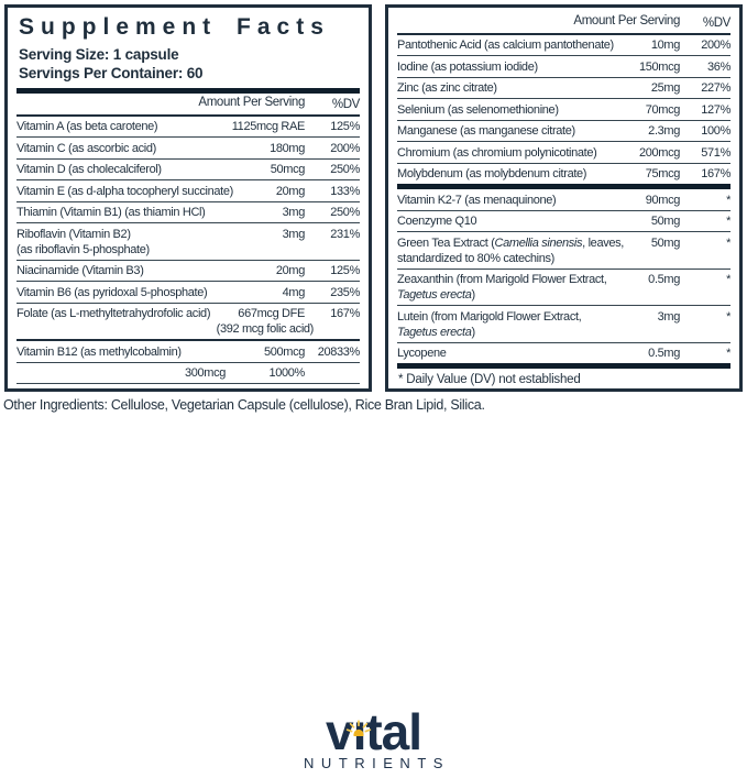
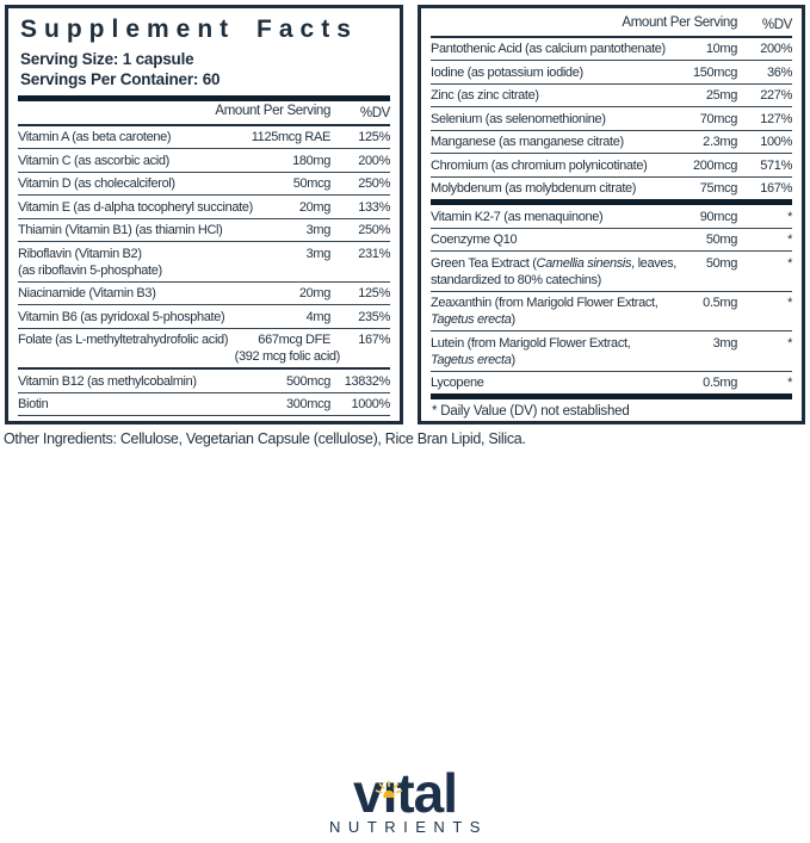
  Supplement Facts
  Serving Size: 1 capsule
  Servings Per Container: 60
  Amount Per Serving
  %DV
  Vitamin A (as beta carotene)
  1125mcg RAE
  125%
  Vitamin C (as ascorbic acid)
  180mg
  200%
  Vitamin D (as cholecalciferol)
  50mcg
  250%
  Vitamin E (as d-alpha tocopheryl succinate)
  20mg
  133%
  Thiamin (Vitamin B1) (as thiamin HCl)
  3mg
  250%
  Riboflavin (Vitamin B2)
  (as riboflavin 5-phosphate)
  3mg
  231%
  Niacinamide (Vitamin B3)
  20mg
  125%
  Vitamin B6 (as pyridoxal 5-phosphate)
  4mg
  235%
  Folate (as L-methyltetrahydrofolic acid)
  667mcg DFE
  (392 mcg folic acid)
  167%
  Vitamin B12 (as methylcobalmin)
  500mcg
- 20833%
+ 13832%
+ Biotin
  300mcg
  1000%
  Amount Per Serving
  %DV
  Pantothenic Acid (as calcium pantothenate)
  10mg
  200%
  Iodine (as potassium iodide)
  150mcg
  36%
  Zinc (as zinc citrate)
  25mg
  227%
  Selenium (as selenomethionine)
  70mcg
  127%
  Manganese (as manganese citrate)
  2.3mg
  100%
  Chromium (as chromium polynicotinate)
  200mcg
  571%
  Molybdenum (as molybdenum citrate)
  75mcg
  167%
  Vitamin K2-7 (as menaquinone)
  90mcg
  *
  Coenzyme Q10
  50mg
  *
  Green Tea Extract (Camellia sinensis, leaves,
  standardized to 80% catechins)
  50mg
  *
  Zeaxanthin (from Marigold Flower Extract,
  Tagetus erecta)
  0.5mg
  *
  Lutein (from Marigold Flower Extract,
  Tagetus erecta)
  3mg
  *
  Lycopene
  0.5mg
  *
  * Daily Value (DV) not established
  Other Ingredients: Cellulose, Vegetarian Capsule (cellulose), Rice Bran Lipid, Silica.
  v
  tal
  NUTRIENTS
